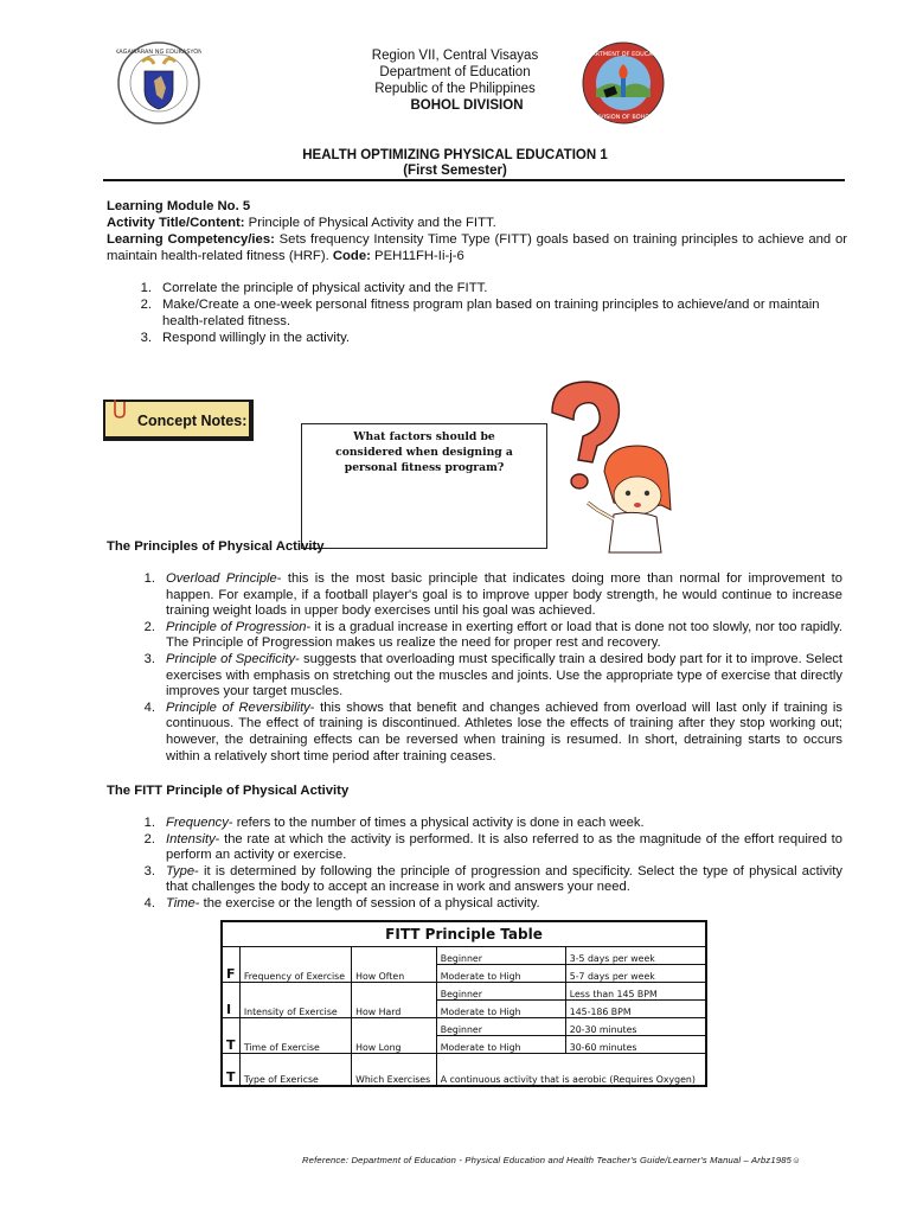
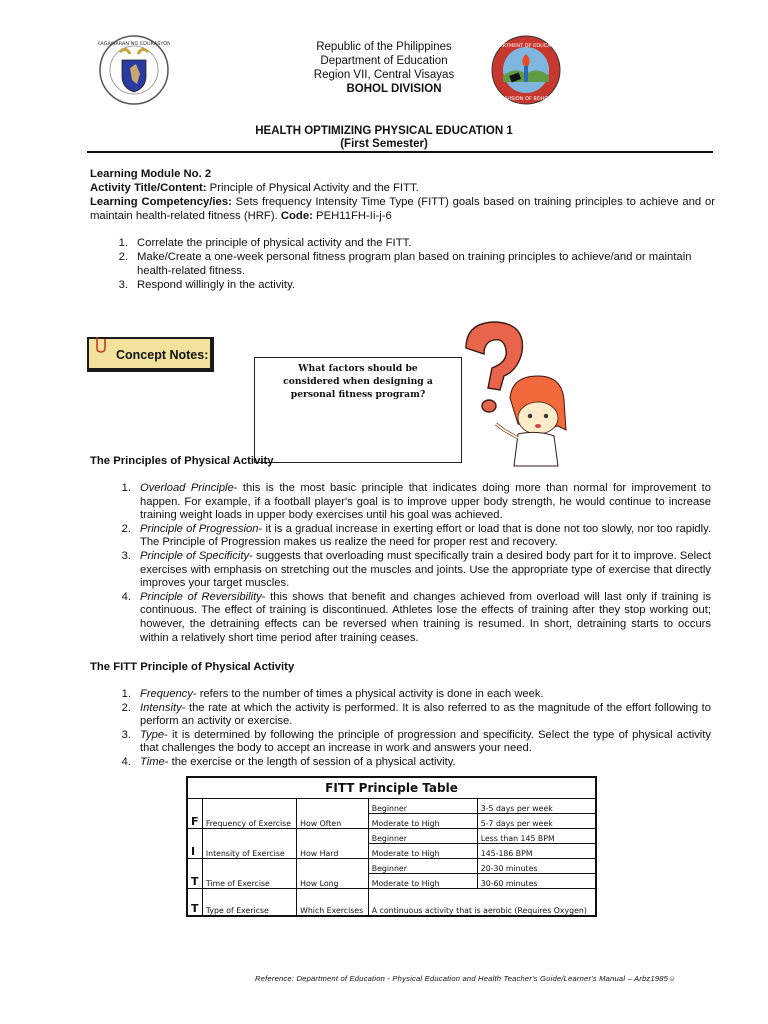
- Region VII, Central Visayas
+ Republic of the Philippines
  Department of Education
- Republic of the Philippines
+ Region VII, Central Visayas
  BOHOL DIVISION
  HEALTH OPTIMIZING PHYSICAL EDUCATION 1
  (First Semester)
- Learning Module No. 5
+ Learning Module No. 2
  Activity Title/Content: Principle of Physical Activity and the FITT.
  Learning Competency/ies: Sets frequency Intensity Time Type (FITT) goals based on training principles to achieve and or maintain health-related fitness (HRF). Code: PEH11FH-Ii-j-6
  1.
  Correlate the principle of physical activity and the FITT.
  2.
  Make/Create a one-week personal fitness program plan based on training principles to achieve/and or maintain health-related fitness.
  3.
  Respond willingly in the activity.
  Concept Notes:
  What factors should be considered when designing a personal fitness program?
  The Principles of Physical Activity
  1.
  Overload Principle- this is the most basic principle that indicates doing more than normal for improvement to happen. For example, if a football player's goal is to improve upper body strength, he would continue to increase training weight loads in upper body exercises until his goal was achieved.
  2.
  Principle of Progression- it is a gradual increase in exerting effort or load that is done not too slowly, nor too rapidly. The Principle of Progression makes us realize the need for proper rest and recovery.
  3.
  Principle of Specificity- suggests that overloading must specifically train a desired body part for it to improve. Select exercises with emphasis on stretching out the muscles and joints. Use the appropriate type of exercise that directly improves your target muscles.
  4.
  Principle of Reversibility- this shows that benefit and changes achieved from overload will last only if training is continuous. The effect of training is discontinued. Athletes lose the effects of training after they stop working out; however, the detraining effects can be reversed when training is resumed. In short, detraining starts to occurs within a relatively short time period after training ceases.
  The FITT Principle of Physical Activity
  1.
  Frequency- refers to the number of times a physical activity is done in each week.
  2.
- Intensity- the rate at which the activity is performed. It is also referred to as the magnitude of the effort required to perform an activity or exercise.
+ Intensity- the rate at which the activity is performed. It is also referred to as the magnitude of the effort following to perform an activity or exercise.
  3.
  Type- it is determined by following the principle of progression and specificity. Select the type of physical activity that challenges the body to accept an increase in work and answers your need.
  4.
  Time- the exercise or the length of session of a physical activity.
  FITT Principle Table
  F	Frequency of Exercise	How Often	Beginner	3-5 days per week
  Moderate to High	5-7 days per week
  I	Intensity of Exercise	How Hard	Beginner	Less than 145 BPM
  Moderate to High	145-186 BPM
  T	Time of Exercise	How Long	Beginner	20-30 minutes
  Moderate to High	30-60 minutes
  T	Type of Exericse	Which Exercises	A continuous activity that is aerobic (Requires Oxygen)
  Reference: Department of Education - Physical Education and Health Teacher's Guide/Learner's Manual – Arbz1985☺
